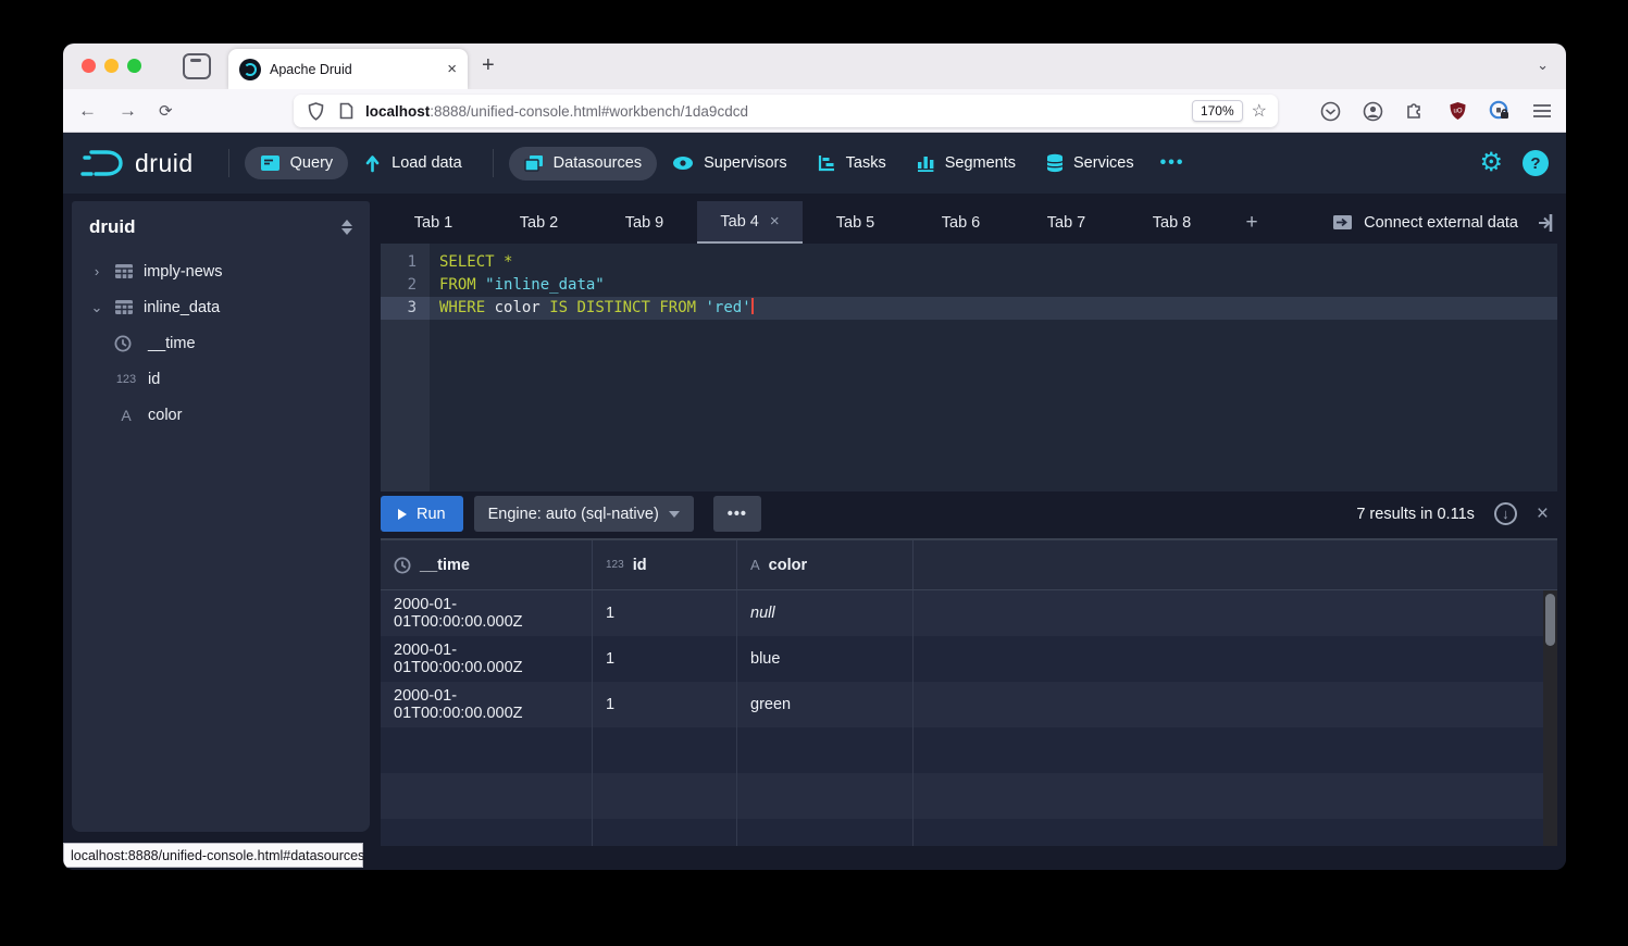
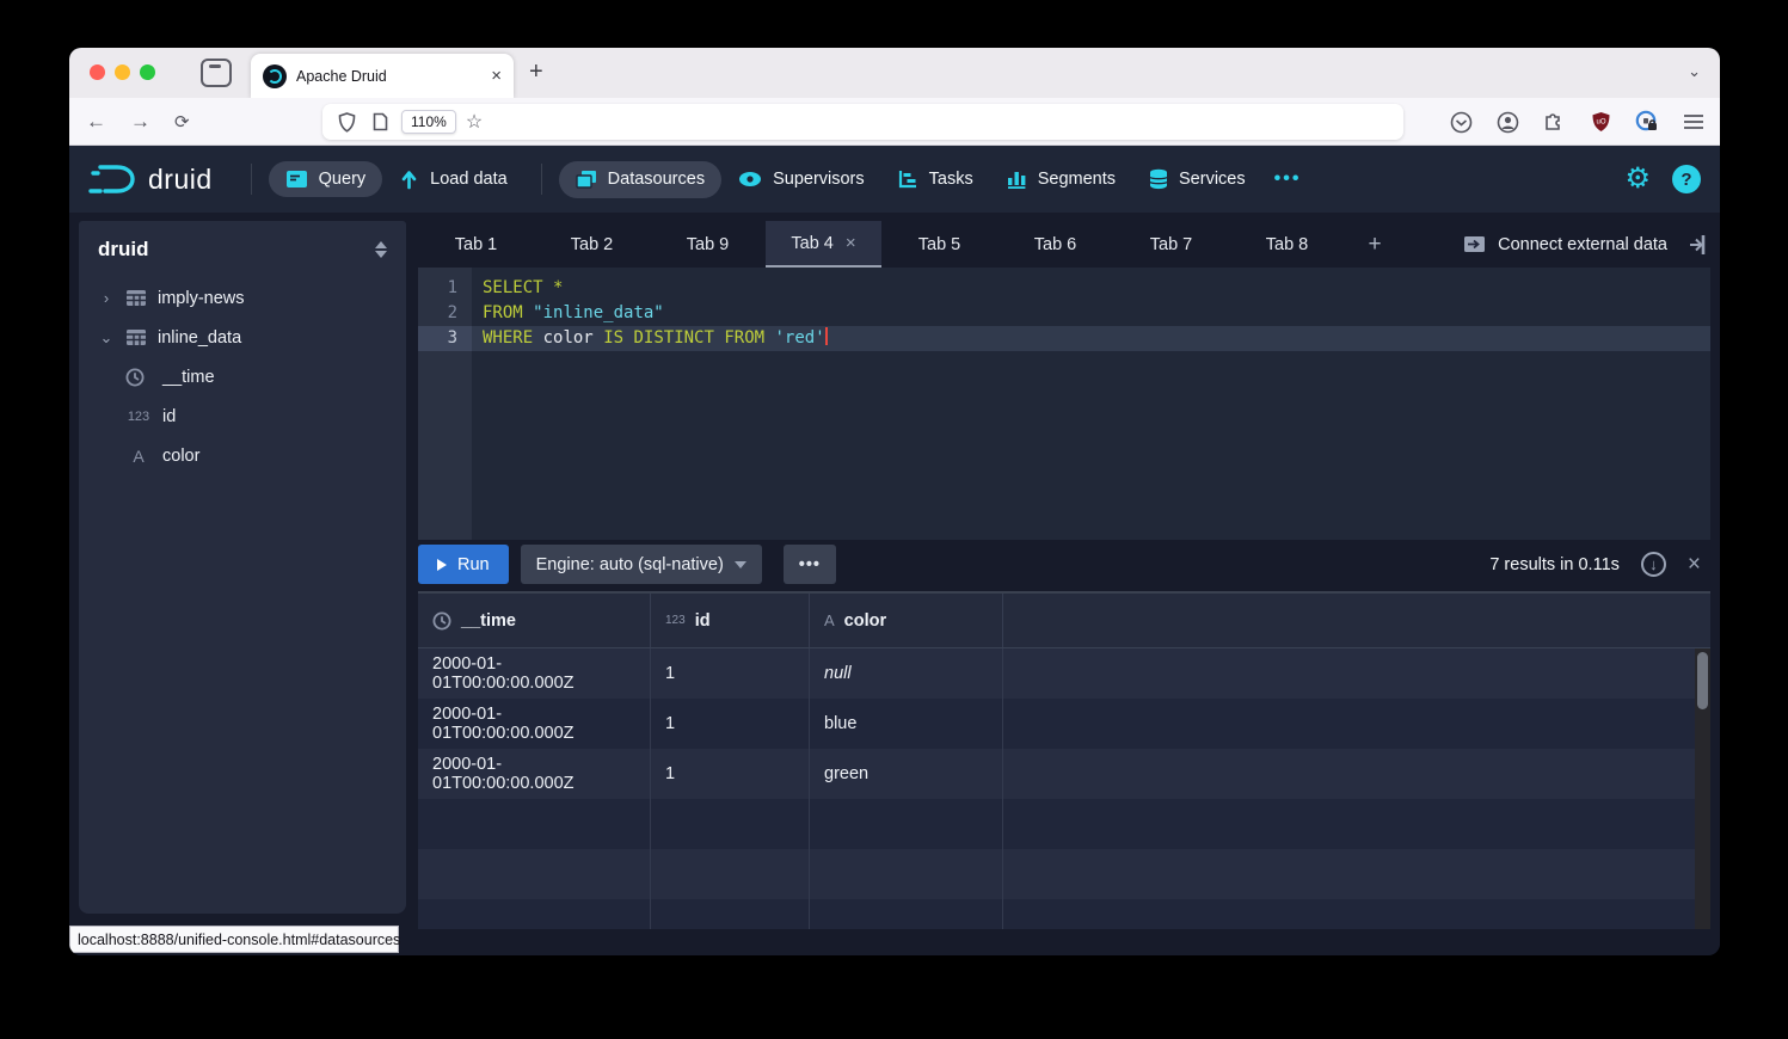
  Apache Druid
  ×
  +
  ⌄
  ←
  →
  ⟳
- localhost:8888/unified-console.html#workbench/1da9cdcd
- 170%
+ 110%
  ☆
  druid
  Query
  Load data
  Datasources
  Supervisors
  Tasks
  Segments
  Services
  •••
  ⚙
  ?
  druid
  ›
  imply-news
  ⌄
  inline_data
  __time
  123
  id
  A
  color
  Tab 1
  Tab 2
  Tab 9
  Tab 4
  ×
  Tab 5
  Tab 6
  Tab 7
  Tab 8
  +
  Connect external data
  1
  2
  3
  SELECT *
  FROM "inline_data"
  WHERE color IS DISTINCT FROM 'red'
  Run
  Engine: auto (sql-native)
  •••
  7 results in 0.11s
  ↓
  ×
  __time
  123
  id
  A
  color
  2000-01-01T00:00:00.000Z
  1
  null
  2000-01-01T00:00:00.000Z
  1
  blue
  2000-01-01T00:00:00.000Z
  1
  green
  localhost:8888/unified-console.html#datasources
